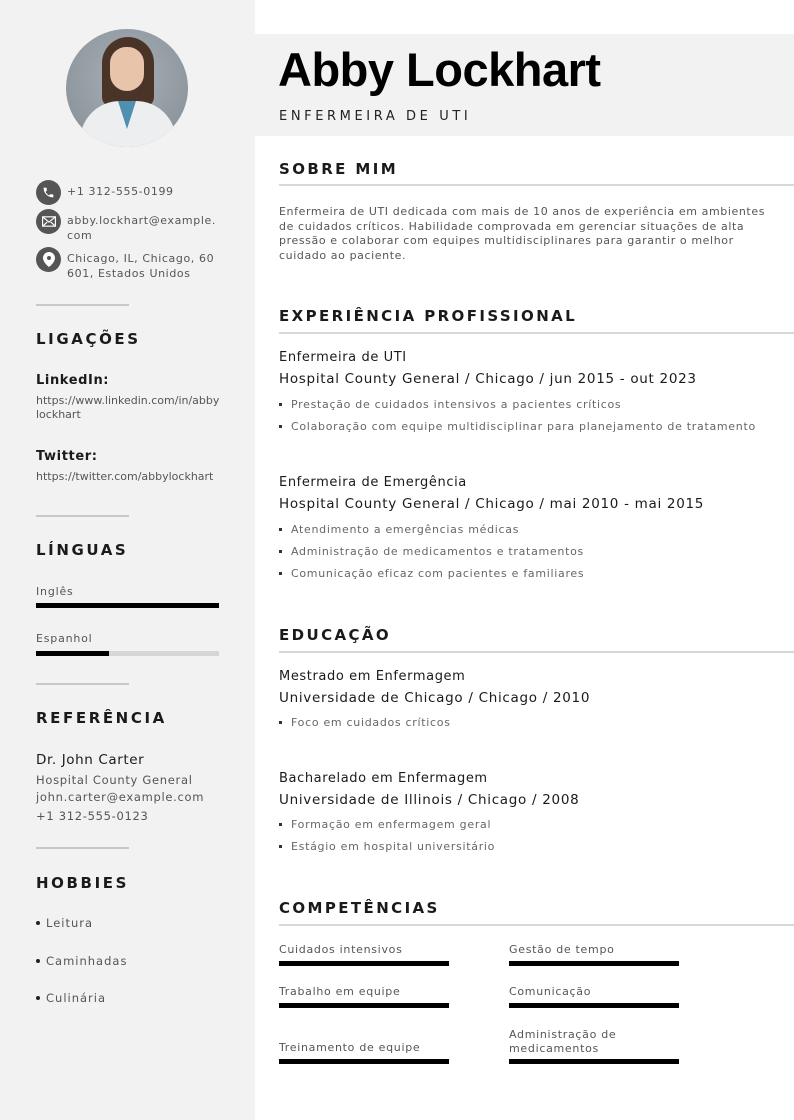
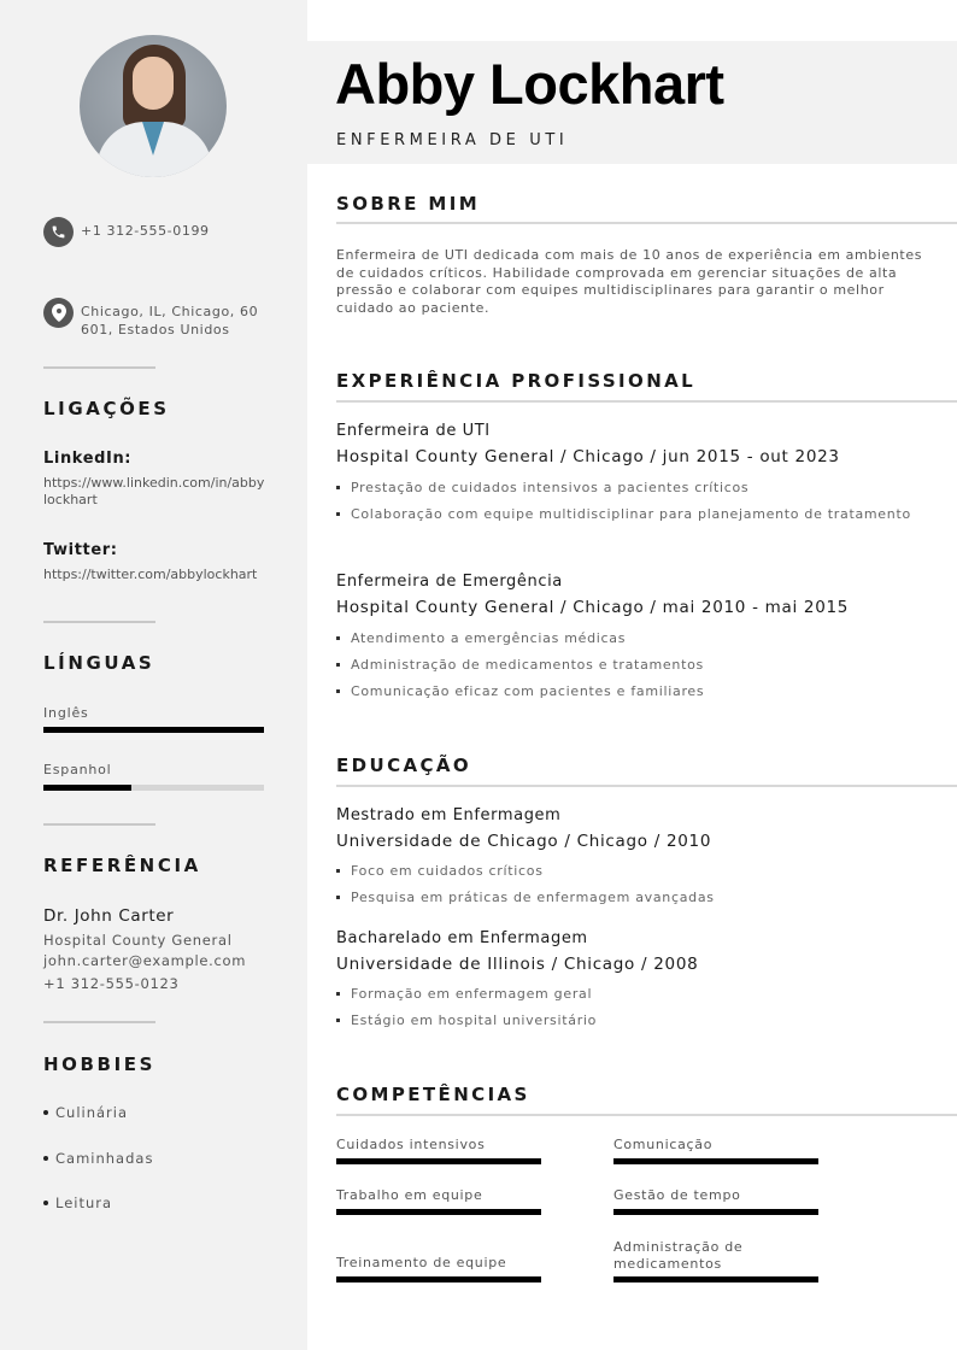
  +1 312-555-0199
- abby.lockhart@example.com
  Chicago, IL, Chicago, 60601, Estados Unidos
  LIGAÇÕES
  LinkedIn:
  https://www.linkedin.com/in/abbylockhart
  Twitter:
  https://twitter.com/abbylockhart
  LÍNGUAS
  Inglês
  Espanhol
  REFERÊNCIA
  Dr. John Carter
  Hospital County General
  john.carter@example.com
  +1 312-555-0123
  HOBBIES
- Leitura
+ Culinária
  Caminhadas
- Culinária
+ Leitura
  Abby Lockhart
  ENFERMEIRA DE UTI
  SOBRE MIM
  Enfermeira de UTI dedicada com mais de 10 anos de experiência em ambientes de cuidados críticos. Habilidade comprovada em gerenciar situações de alta pressão e colaborar com equipes multidisciplinares para garantir o melhor cuidado ao paciente.
  EXPERIÊNCIA PROFISSIONAL
  Enfermeira de UTI
  Hospital County General / Chicago / jun 2015 - out 2023
  Prestação de cuidados intensivos a pacientes críticos
  Colaboração com equipe multidisciplinar para planejamento de tratamento
  Enfermeira de Emergência
  Hospital County General / Chicago / mai 2010 - mai 2015
  Atendimento a emergências médicas
  Administração de medicamentos e tratamentos
  Comunicação eficaz com pacientes e familiares
  EDUCAÇÃO
  Mestrado em Enfermagem
  Universidade de Chicago / Chicago / 2010
  Foco em cuidados críticos
+ Pesquisa em práticas de enfermagem avançadas
  Bacharelado em Enfermagem
  Universidade de Illinois / Chicago / 2008
  Formação em enfermagem geral
  Estágio em hospital universitário
  COMPETÊNCIAS
  Cuidados intensivos
- Gestão de tempo
+ Comunicação
  Trabalho em equipe
- Comunicação
+ Gestão de tempo
  Treinamento de equipe
  Administração de medicamentos
